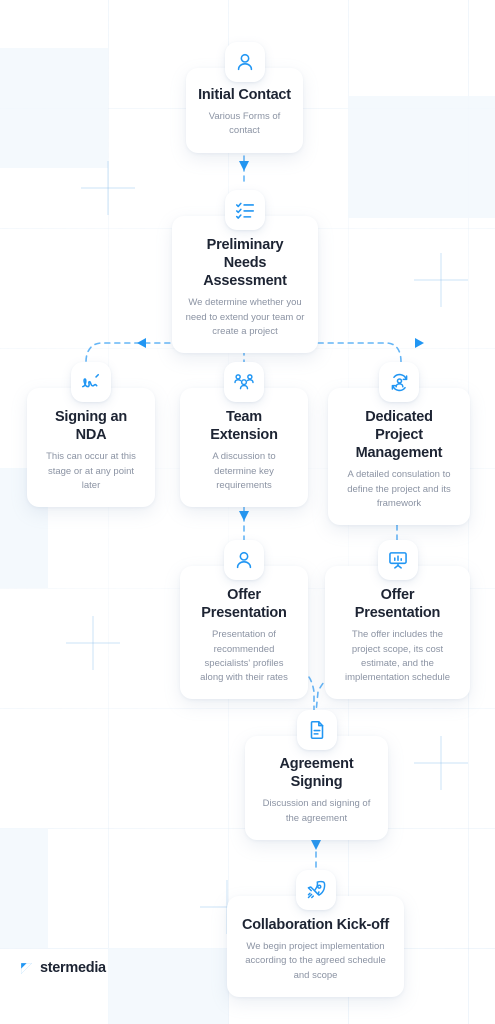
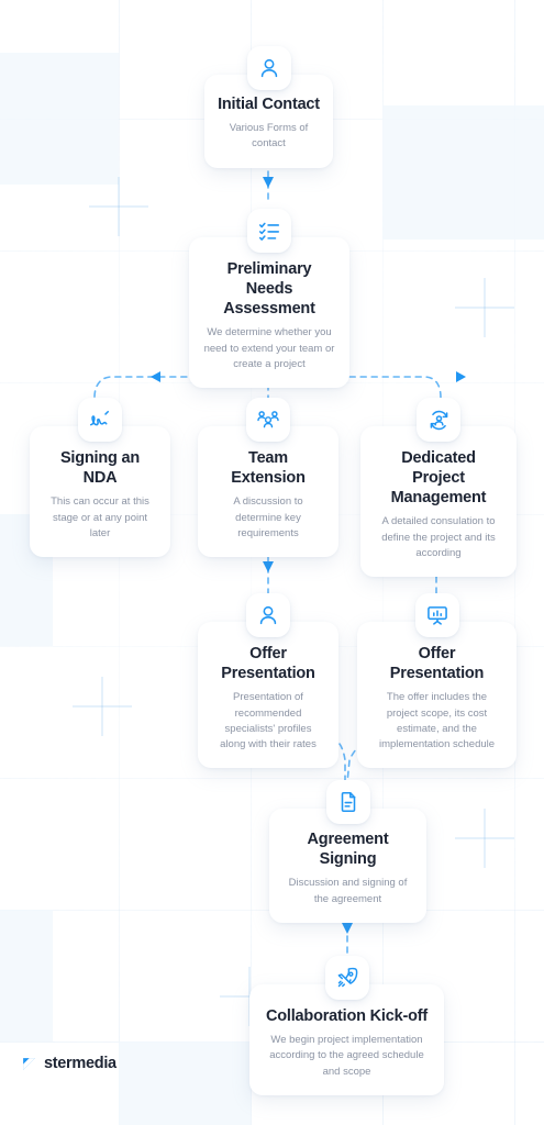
  Initial Contact
  Various Forms of contact
  Preliminary Needs Assessment
  We determine whether you need to extend your team or create a project
  Signing an NDA
  This can occur at this stage or at any point later
  Team Extension
  A discussion to determine key requirements
  Dedicated Project Management
- A detailed consulation to define the project and its framework
+ A detailed consulation to define the project and its according
  Offer Presentation
  Presentation of recommended specialists' profiles along with their rates
  Offer Presentation
  The offer includes the project scope, its cost estimate, and the implementation schedule
  Agreement Signing
  Discussion and signing of the agreement
  Collaboration Kick-off
  We begin project implementation according to the agreed schedule and scope
  stermedia
